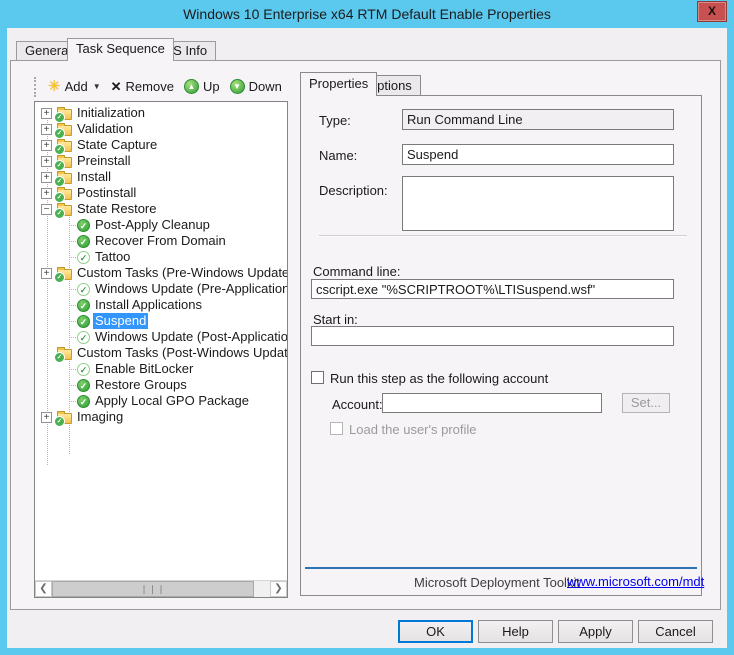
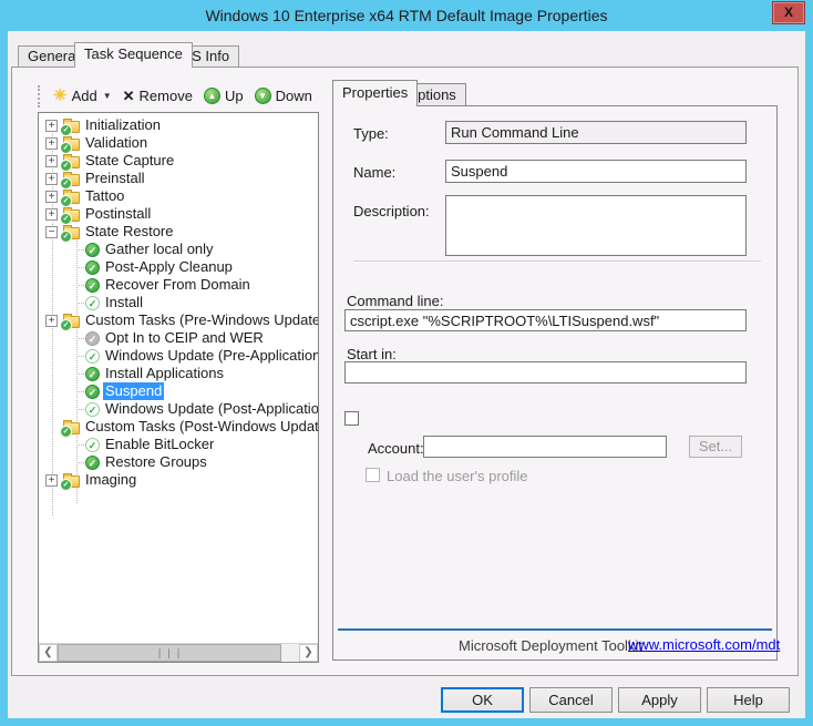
- Windows 10 Enterprise x64 RTM Default Enable Properties
+ Windows 10 Enterprise x64 RTM Default Image Properties
  X
  Genera
  Task Sequence
  S Info
  ✳
  Add
  ▼
  ✕
  Remove
  ▲
  Up
  ▼
  Down
  +
  Initialization
  +
  Validation
  +
  State Capture
  +
  Preinstall
  +
- Install
+ Tattoo
  +
  Postinstall
  −
  State Restore
+ Gather local only
  Post-Apply Cleanup
  Recover From Domain
- Tattoo
+ Install
  +
  Custom Tasks (Pre-Windows Update
+ Opt In to CEIP and WER
  Install Applications
  Suspend
  Custom Tasks (Post-Windows Updat
  Enable BitLocker
  Restore Groups
- Apply Local GPO Package
  +
  Imaging
  ❮
  ❘❘❘
  ❯
  Properties
  ptions
  Type:
  Run Command Line
  Name:
  Suspend
  Description:
  Command line:
  cscript.exe "%SCRIPTROOT%\LTISuspend.wsf"
  Start in:
- Run this step as the following account
  Account:
  Set...
  Load the user's profile
  Microsoft Deployment Toolkit
  www.microsoft.com/mdt
  OK
- Help
+ Cancel
  Apply
- Cancel
+ Help
